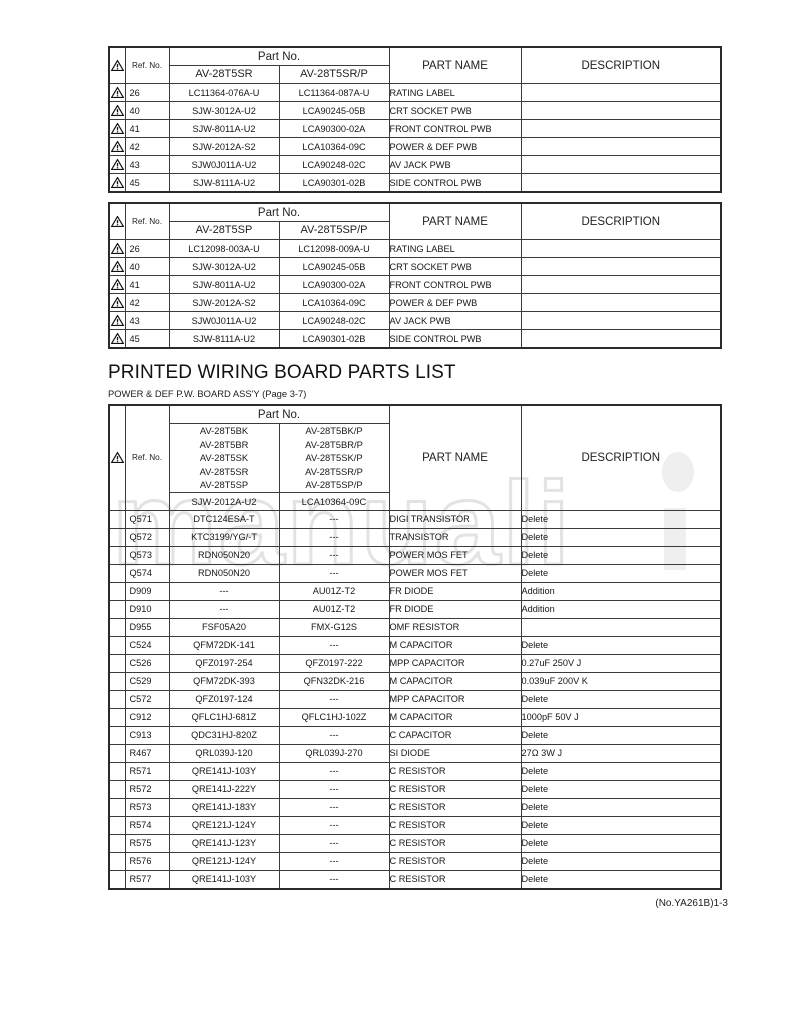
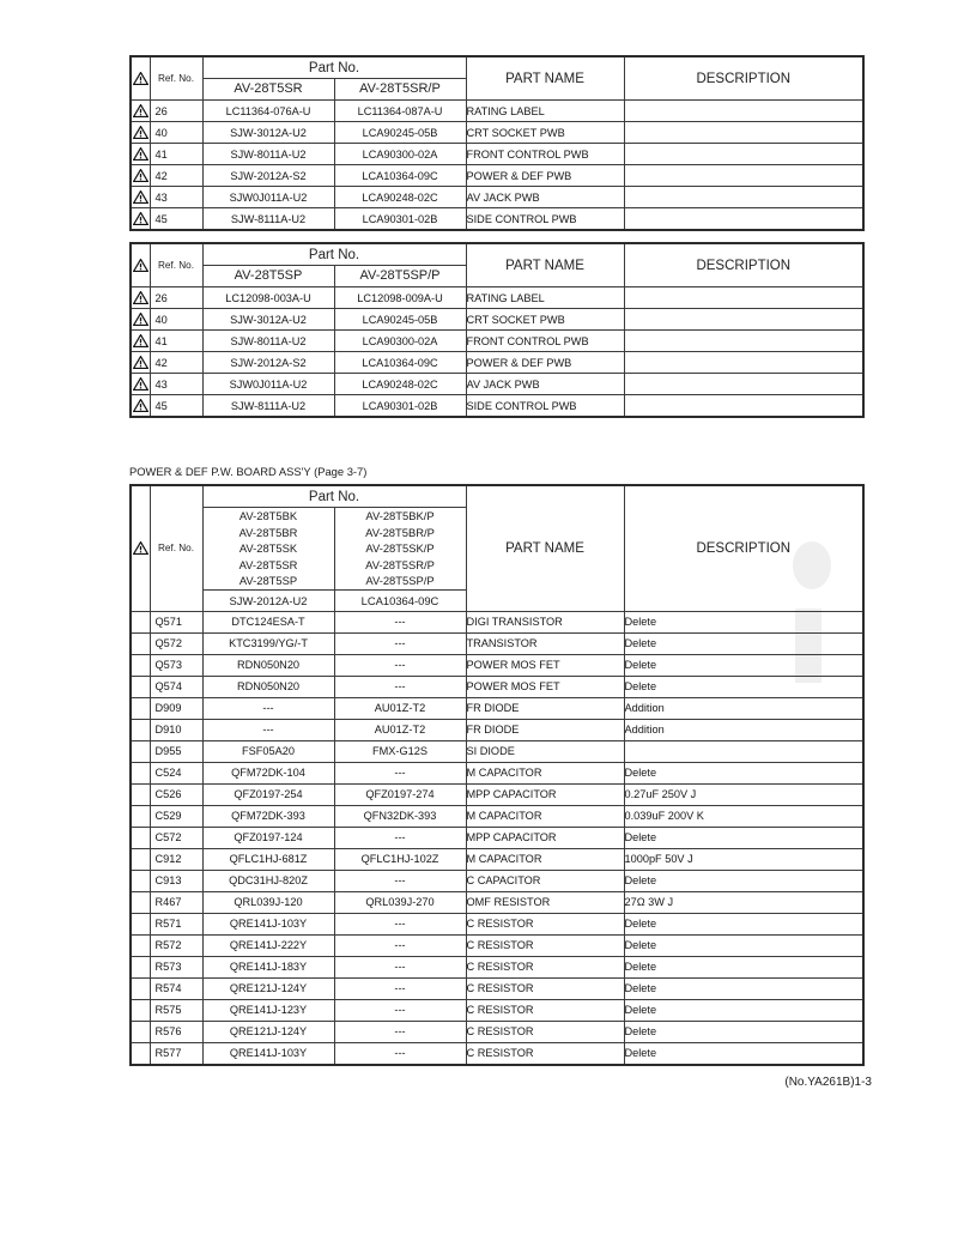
- manuali
  	Ref. No.	Part No.	PART NAME	DESCRIPTION
  AV-28T5SR	AV-28T5SR/P
  	26	LC11364-076A-U	LC11364-087A-U	RATING LABEL
  	40	SJW-3012A-U2	LCA90245-05B	CRT SOCKET PWB
  	41	SJW-8011A-U2	LCA90300-02A	FRONT CONTROL PWB
  	42	SJW-2012A-S2	LCA10364-09C	POWER & DEF PWB
  	43	SJW0J011A-U2	LCA90248-02C	AV JACK PWB
  	45	SJW-8111A-U2	LCA90301-02B	SIDE CONTROL PWB
  	Ref. No.	Part No.	PART NAME	DESCRIPTION
  AV-28T5SP	AV-28T5SP/P
  	26	LC12098-003A-U	LC12098-009A-U	RATING LABEL
  	40	SJW-3012A-U2	LCA90245-05B	CRT SOCKET PWB
  	41	SJW-8011A-U2	LCA90300-02A	FRONT CONTROL PWB
  	42	SJW-2012A-S2	LCA10364-09C	POWER & DEF PWB
  	43	SJW0J011A-U2	LCA90248-02C	AV JACK PWB
  	45	SJW-8111A-U2	LCA90301-02B	SIDE CONTROL PWB
- PRINTED WIRING BOARD PARTS LIST
  POWER & DEF P.W. BOARD ASS'Y (Page 3-7)
  	Ref. No.	Part No.	PART NAME	DESCRIPTION
  AV-28T5BKAV-28T5BRAV-28T5SKAV-28T5SRAV-28T5SP	AV-28T5BK/PAV-28T5BR/PAV-28T5SK/PAV-28T5SR/PAV-28T5SP/P
  SJW-2012A-U2	LCA10364-09C
  	Q571	DTC124ESA-T	---	DIGI TRANSISTOR	Delete
  	Q572	KTC3199/YG/-T	---	TRANSISTOR	Delete
  	Q573	RDN050N20	---	POWER MOS FET	Delete
  	Q574	RDN050N20	---	POWER MOS FET	Delete
  	D909	---	AU01Z-T2	FR DIODE	Addition
  	D910	---	AU01Z-T2	FR DIODE	Addition
- 	D955	FSF05A20	FMX-G12S	OMF RESISTOR
+ 	D955	FSF05A20	FMX-G12S	SI DIODE
- 	C524	QFM72DK-141	---	M CAPACITOR	Delete
+ 	C524	QFM72DK-104	---	M CAPACITOR	Delete
- 	C526	QFZ0197-254	QFZ0197-222	MPP CAPACITOR	0.27uF 250V J
+ 	C526	QFZ0197-254	QFZ0197-274	MPP CAPACITOR	0.27uF 250V J
- 	C529	QFM72DK-393	QFN32DK-216	M CAPACITOR	0.039uF 200V K
+ 	C529	QFM72DK-393	QFN32DK-393	M CAPACITOR	0.039uF 200V K
  	C572	QFZ0197-124	---	MPP CAPACITOR	Delete
  	C912	QFLC1HJ-681Z	QFLC1HJ-102Z	M CAPACITOR	1000pF 50V J
  	C913	QDC31HJ-820Z	---	C CAPACITOR	Delete
- 	R467	QRL039J-120	QRL039J-270	SI DIODE	27Ω 3W J
+ 	R467	QRL039J-120	QRL039J-270	OMF RESISTOR	27Ω 3W J
  	R571	QRE141J-103Y	---	C RESISTOR	Delete
  	R572	QRE141J-222Y	---	C RESISTOR	Delete
  	R573	QRE141J-183Y	---	C RESISTOR	Delete
  	R574	QRE121J-124Y	---	C RESISTOR	Delete
  	R575	QRE141J-123Y	---	C RESISTOR	Delete
  	R576	QRE121J-124Y	---	C RESISTOR	Delete
  	R577	QRE141J-103Y	---	C RESISTOR	Delete
  (No.YA261B)1-3
